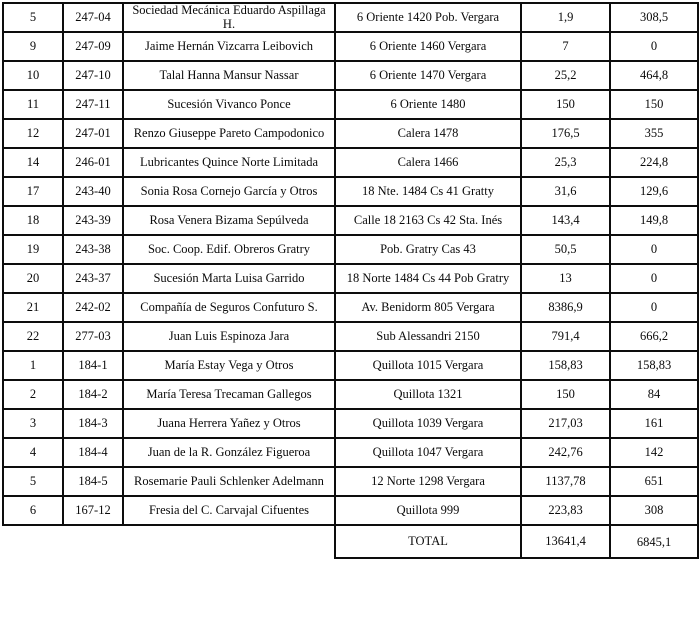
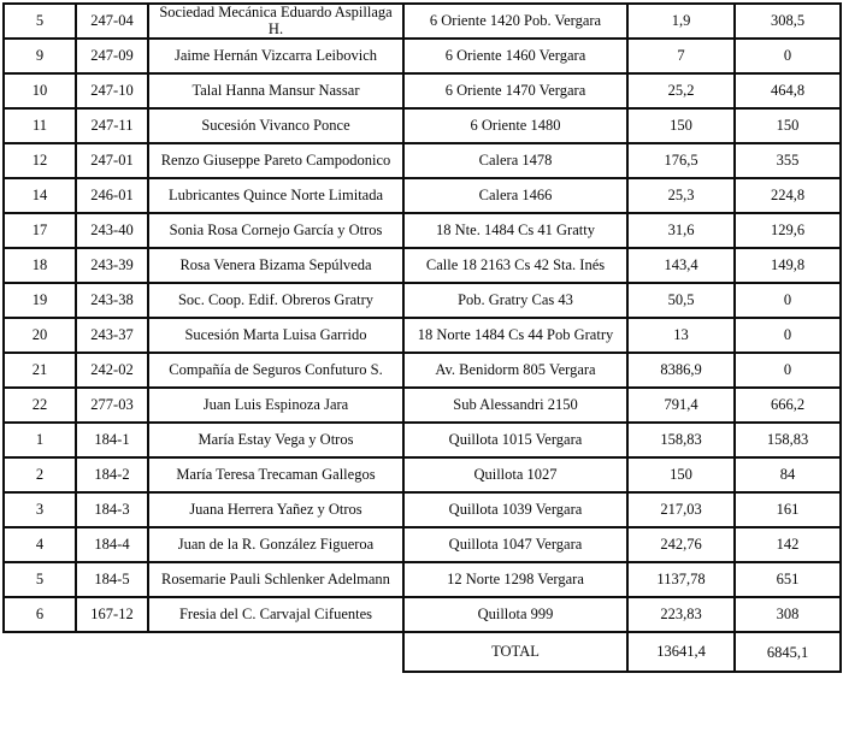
  5	247-04	Sociedad Mecánica Eduardo Aspillaga H.	6 Oriente 1420 Pob. Vergara	1,9	308,5
  9	247-09	Jaime Hernán Vizcarra Leibovich	6 Oriente 1460 Vergara	7	0
  10	247-10	Talal Hanna Mansur Nassar	6 Oriente 1470 Vergara	25,2	464,8
  11	247-11	Sucesión Vivanco Ponce	6 Oriente 1480	150	150
  12	247-01	Renzo Giuseppe Pareto Campodonico	Calera 1478	176,5	355
  14	246-01	Lubricantes Quince Norte Limitada	Calera 1466	25,3	224,8
  17	243-40	Sonia Rosa Cornejo García y Otros	18 Nte. 1484 Cs 41 Gratty	31,6	129,6
  18	243-39	Rosa Venera Bizama Sepúlveda	Calle 18 2163 Cs 42 Sta. Inés	143,4	149,8
  19	243-38	Soc. Coop. Edif. Obreros Gratry	Pob. Gratry Cas 43	50,5	0
  20	243-37	Sucesión Marta Luisa Garrido	18 Norte 1484 Cs 44 Pob Gratry	13	0
  21	242-02	Compañía de Seguros Confuturo S.	Av. Benidorm 805 Vergara	8386,9	0
  22	277-03	Juan Luis Espinoza Jara	Sub Alessandri 2150	791,4	666,2
  1	184-1	María Estay Vega y Otros	Quillota 1015 Vergara	158,83	158,83
- 2	184-2	María Teresa Trecaman Gallegos	Quillota 1321	150	84
+ 2	184-2	María Teresa Trecaman Gallegos	Quillota 1027	150	84
  3	184-3	Juana Herrera Yañez y Otros	Quillota 1039 Vergara	217,03	161
  4	184-4	Juan de la R. González Figueroa	Quillota 1047 Vergara	242,76	142
  5	184-5	Rosemarie Pauli Schlenker Adelmann	12 Norte 1298 Vergara	1137,78	651
  6	167-12	Fresia del C. Carvajal Cifuentes	Quillota 999	223,83	308
  			TOTAL	13641,4	6845,1
